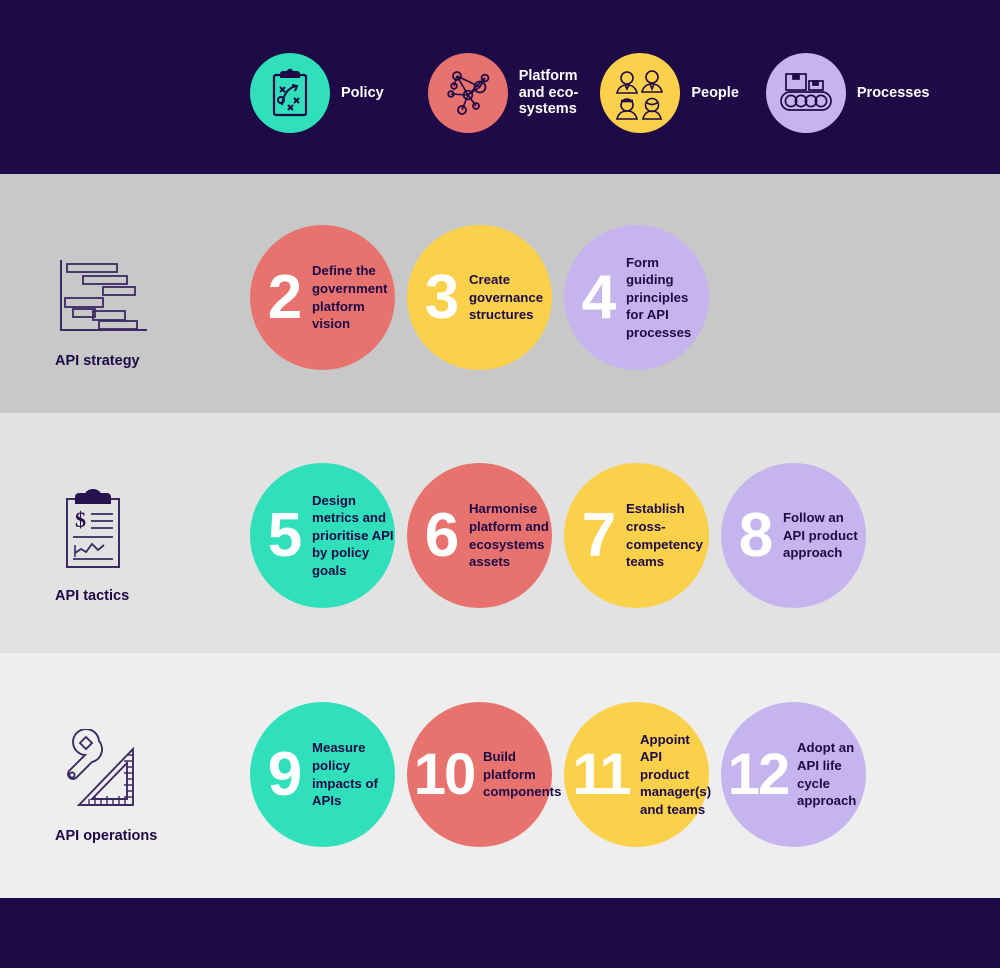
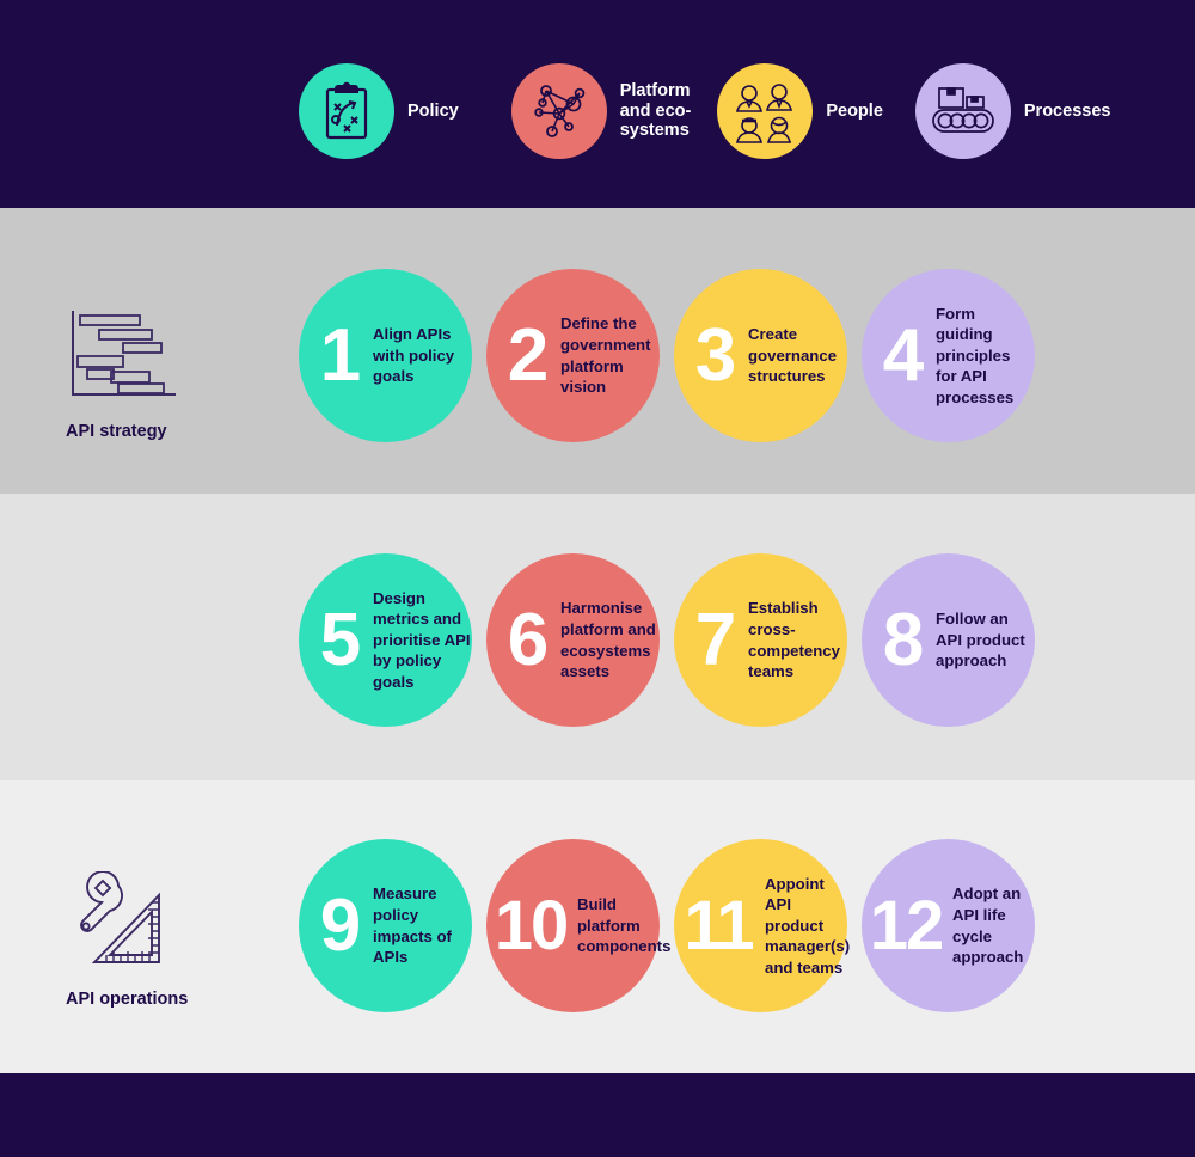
  Policy
  Platform
  and eco-
  systems
  People
  Processes
  API strategy
+ 1
+ Align APIs with policy goals
  2
  Define the government platform vision
  3
  Create governance structures
  4
  Form guiding principles for API processes
- $
- API tactics
  5
  Design metrics and prioritise API by policy goals
  6
  Harmonise platform and ecosystems assets
  7
  Establish cross-competency teams
  8
  Follow an API product approach
  API operations
  9
  Measure policy impacts of APIs
  10
  Build platform components
  11
  Appoint API product manager(s) and teams
  12
  Adopt an API life cycle approach
